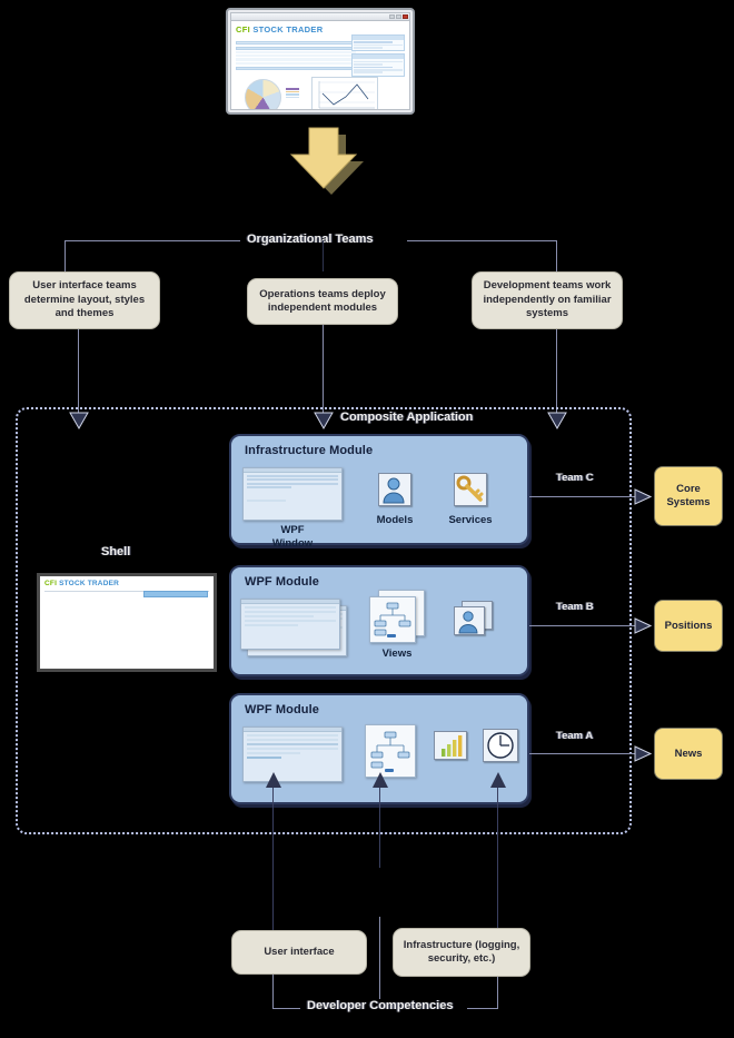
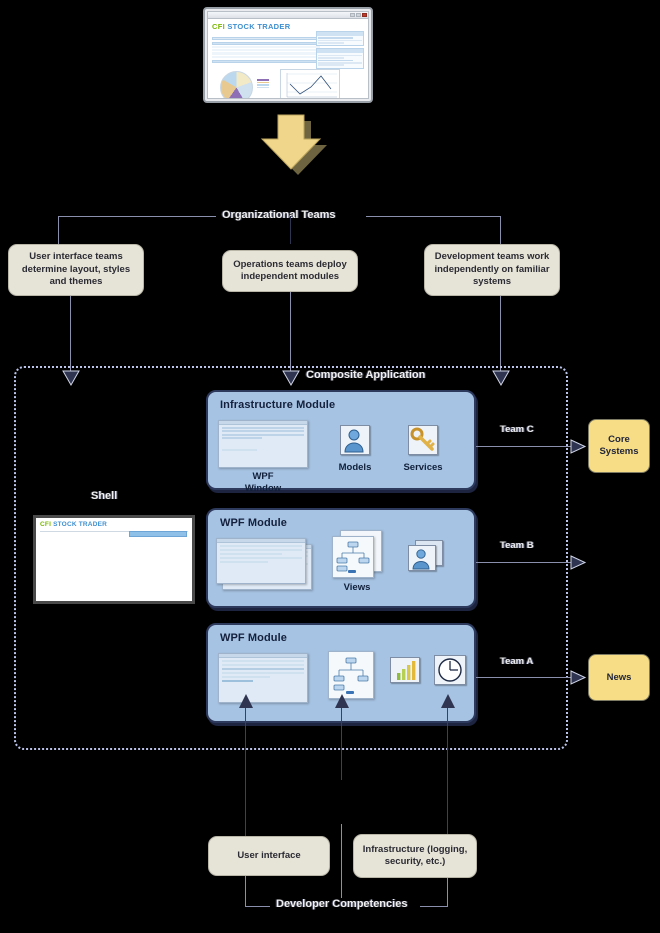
  CFI STOCK TRADER
  Organizational Teams
  User interface teams determine layout, styles and themes
  Operations teams deploy independent modules
  Development teams work independently on familiar systems
  Composite Application
  Shell
  Infrastructure Module
  WPF
  Window
  Models
  Services
  Team C
  Core Systems
  WPF Module
  Views
  Team B
- Positions
  WPF Module
  Team A
  News
  User interface
  Infrastructure (logging, security, etc.)
  Developer Competencies
